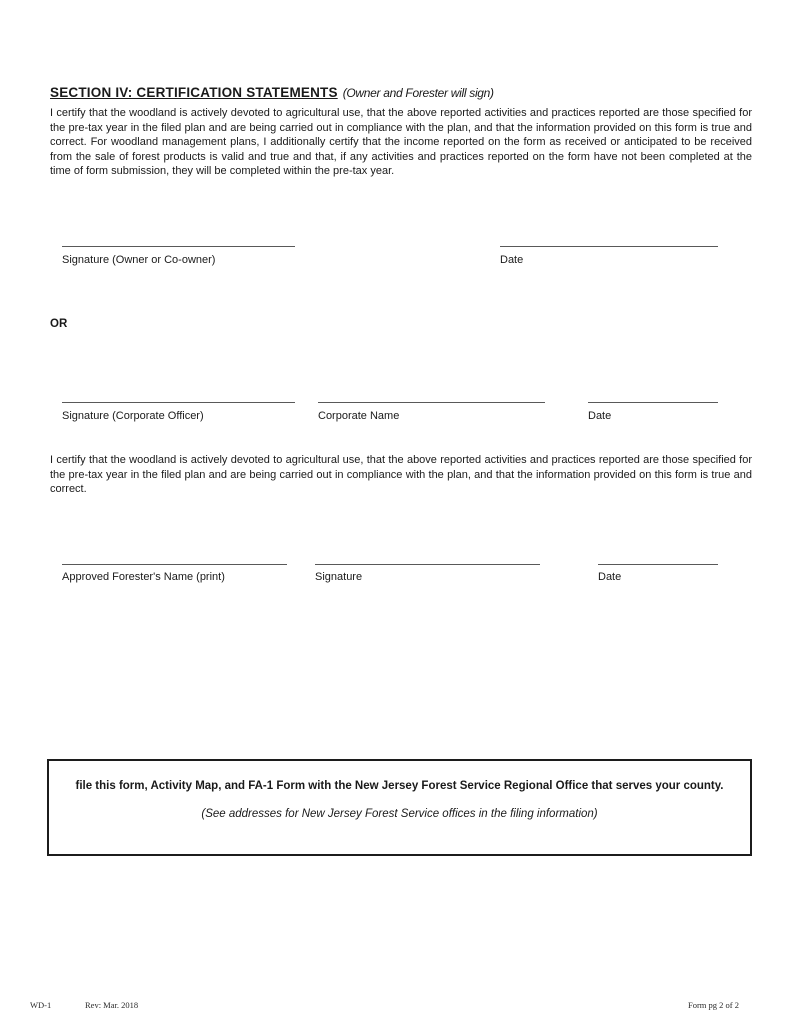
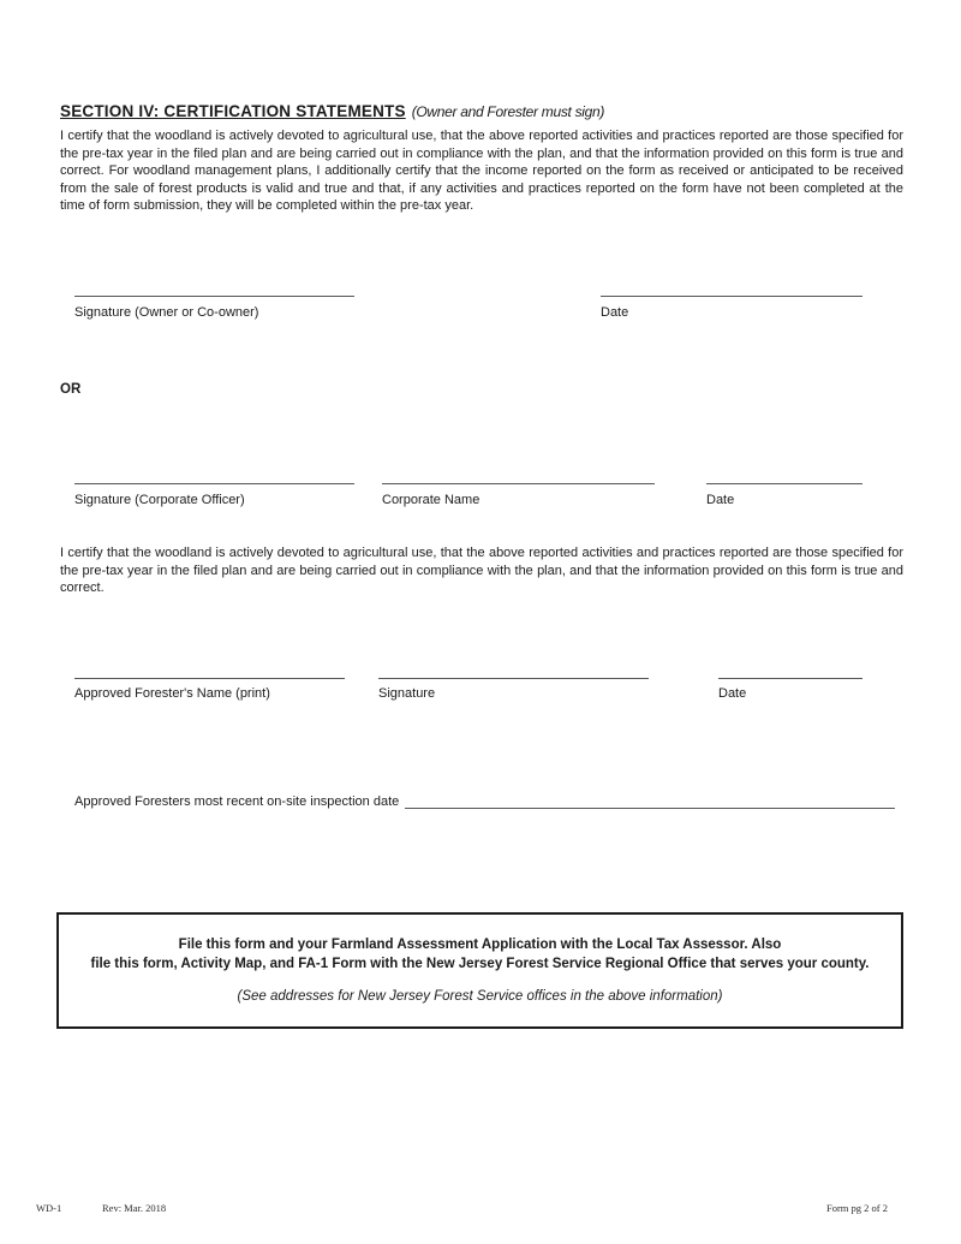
- SECTION IV: CERTIFICATION STATEMENTS (Owner and Forester will sign)
+ SECTION IV: CERTIFICATION STATEMENTS (Owner and Forester must sign)
  I certify that the woodland is actively devoted to agricultural use, that the above reported activities and practices reported are those specified for the pre-tax year in the filed plan and are being carried out in compliance with the plan, and that the information provided on this form is true and correct. For woodland management plans, I additionally certify that the income reported on the form as received or anticipated to be received from the sale of forest products is valid and true and that, if any activities and practices reported on the form have not been completed at the time of form submission, they will be completed within the pre-tax year.
  Signature (Owner or Co-owner)
  Date
  OR
  Signature (Corporate Officer)
  Corporate Name
  Date
  I certify that the woodland is actively devoted to agricultural use, that the above reported activities and practices reported are those specified for the pre-tax year in the filed plan and are being carried out in compliance with the plan, and that the information provided on this form is true and correct.
  Approved Forester's Name (print)
  Signature
  Date
+ Approved Foresters most recent on-site inspection date
+ File this form and your Farmland Assessment Application with the Local Tax Assessor. Also
  file this form, Activity Map, and FA-1 Form with the New Jersey Forest Service Regional Office that serves your county.
- (See addresses for New Jersey Forest Service offices in the filing information)
+ (See addresses for New Jersey Forest Service offices in the above information)
  WD-1
  Rev: Mar. 2018
  Form pg 2 of 2
